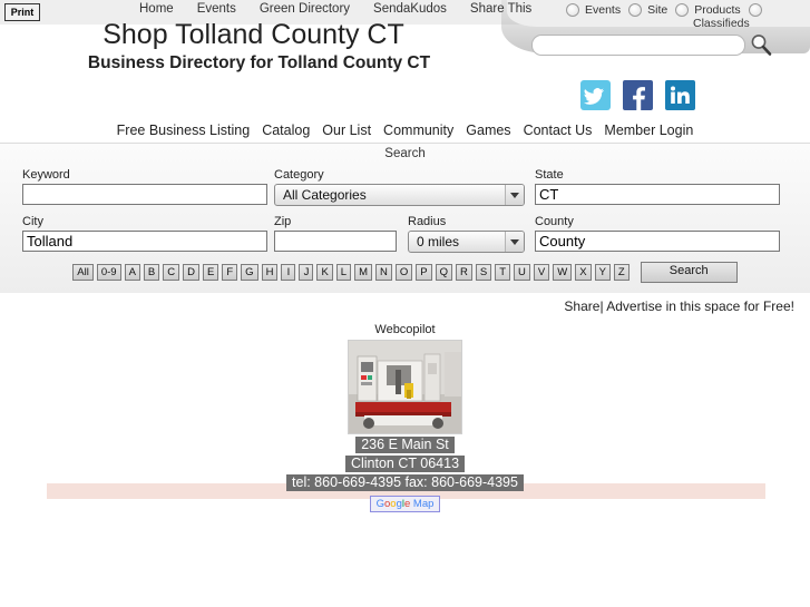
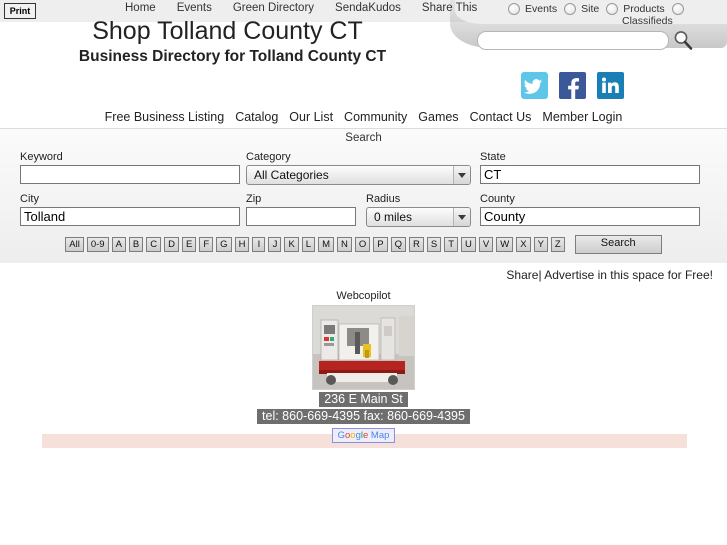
  Print
  Home
  Events
  Green Directory
  SendaKudos
  Share This
  Events
  Site
  Products
  Classifieds
  Shop Tolland County CT
  Business Directory for Tolland County CT
  Free Business Listing
  Catalog
  Our List
  Community
  Games
  Contact Us
  Member Login
  Search
  Keyword
  Category
  All Categories
  State
  CT
  City
  Tolland
  Zip
  Radius
  0 miles
  County
  County
  All
  0-9
  A
  B
  C
  D
  E
  F
  G
  H
  I
  J
  K
  L
  M
  N
  O
  P
  Q
  R
  S
  T
  U
  V
  W
  X
  Y
  Z
  Search
  Share| Advertise in this space for Free!
  Webcopilot
  236 E Main St
- Clinton CT 06413
  tel: 860-669-4395 fax: 860-669-4395
  Google Map
